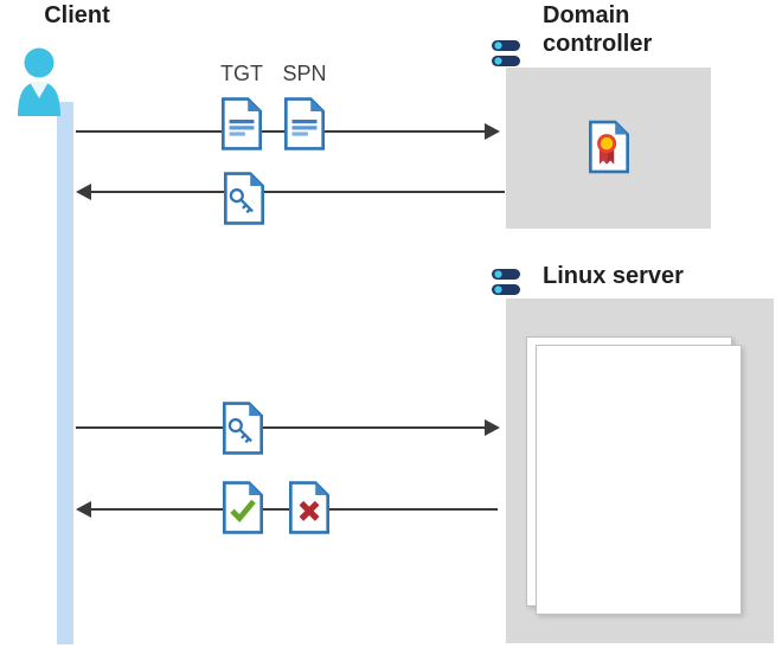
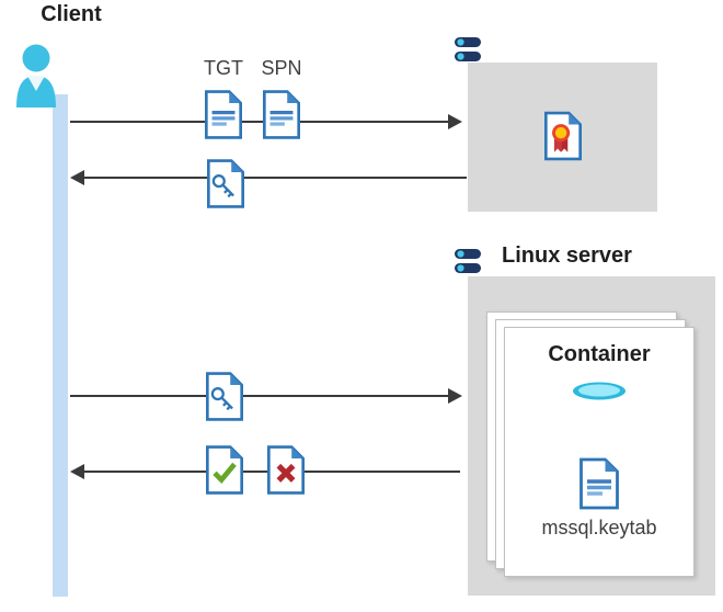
  Client
  TGT
  SPN
- Domain controller
  Linux server
+ Container
+ mssql.keytab
